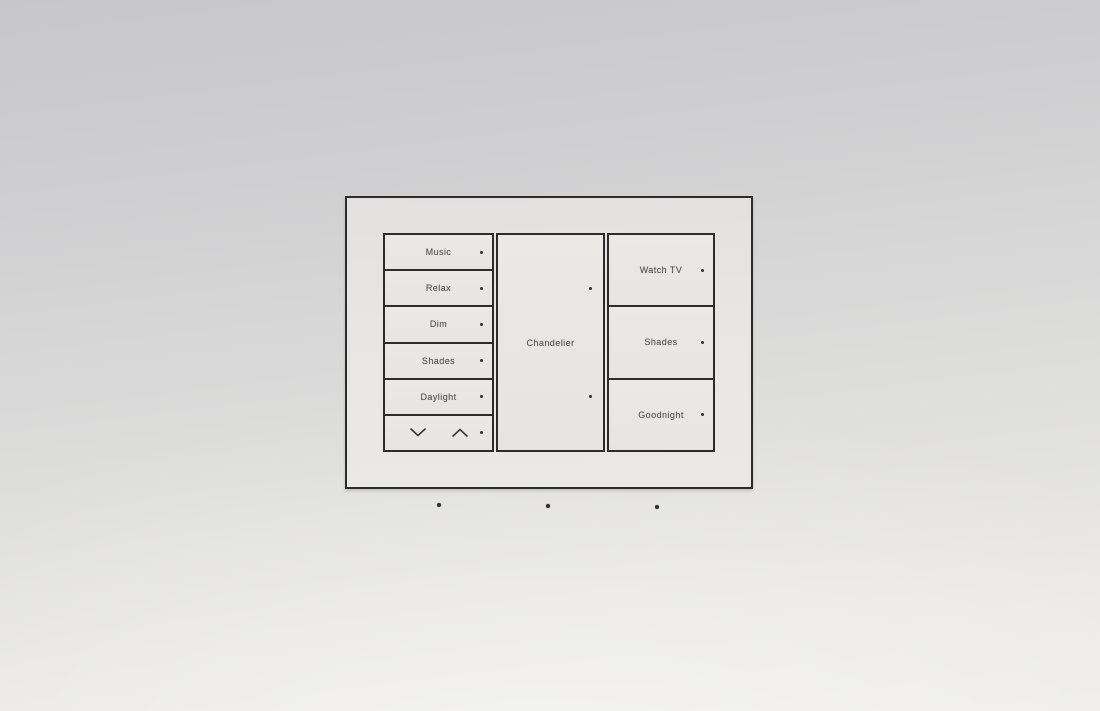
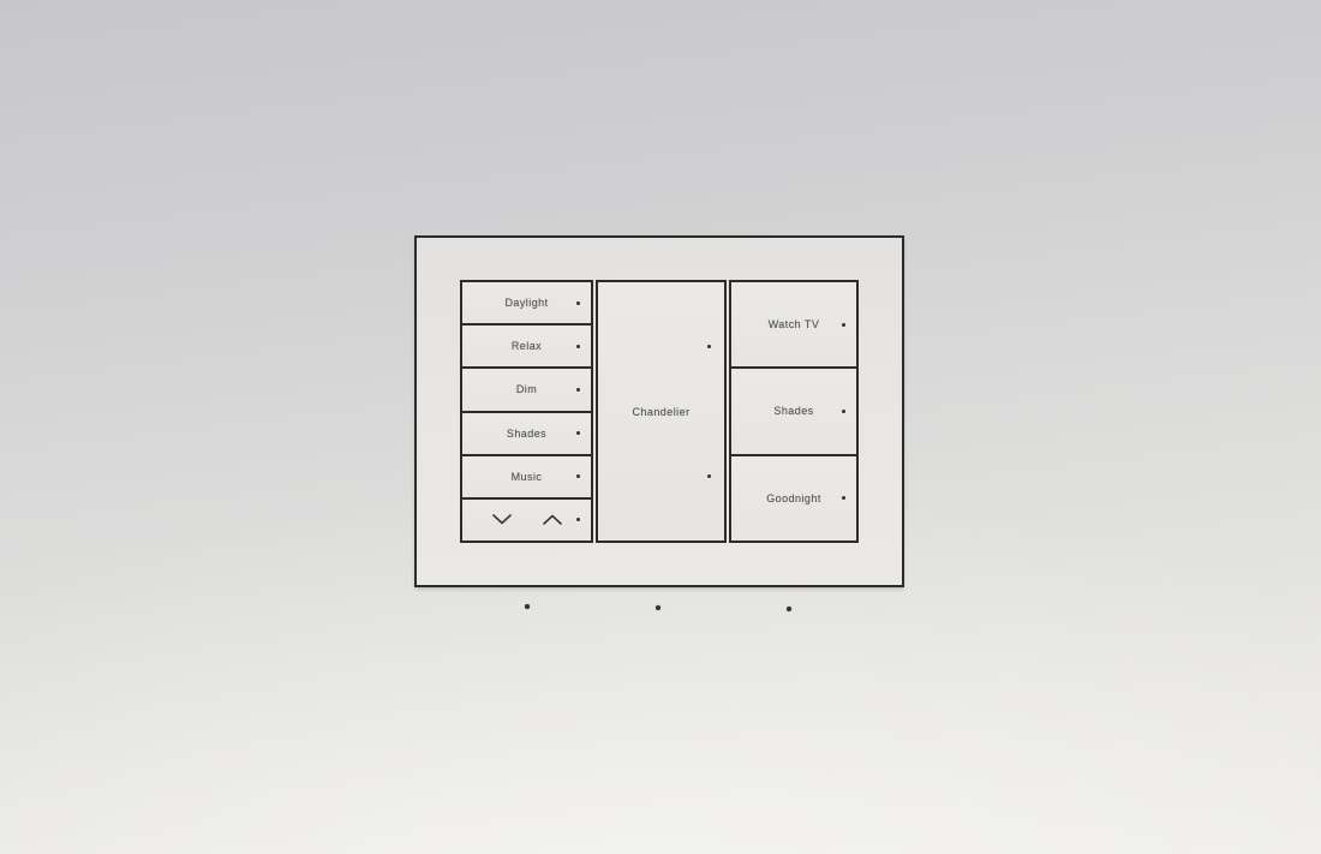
- Music
+ Daylight
  Relax
  Dim
  Shades
- Daylight
+ Music
  Chandelier
  Watch TV
  Shades
  Goodnight
